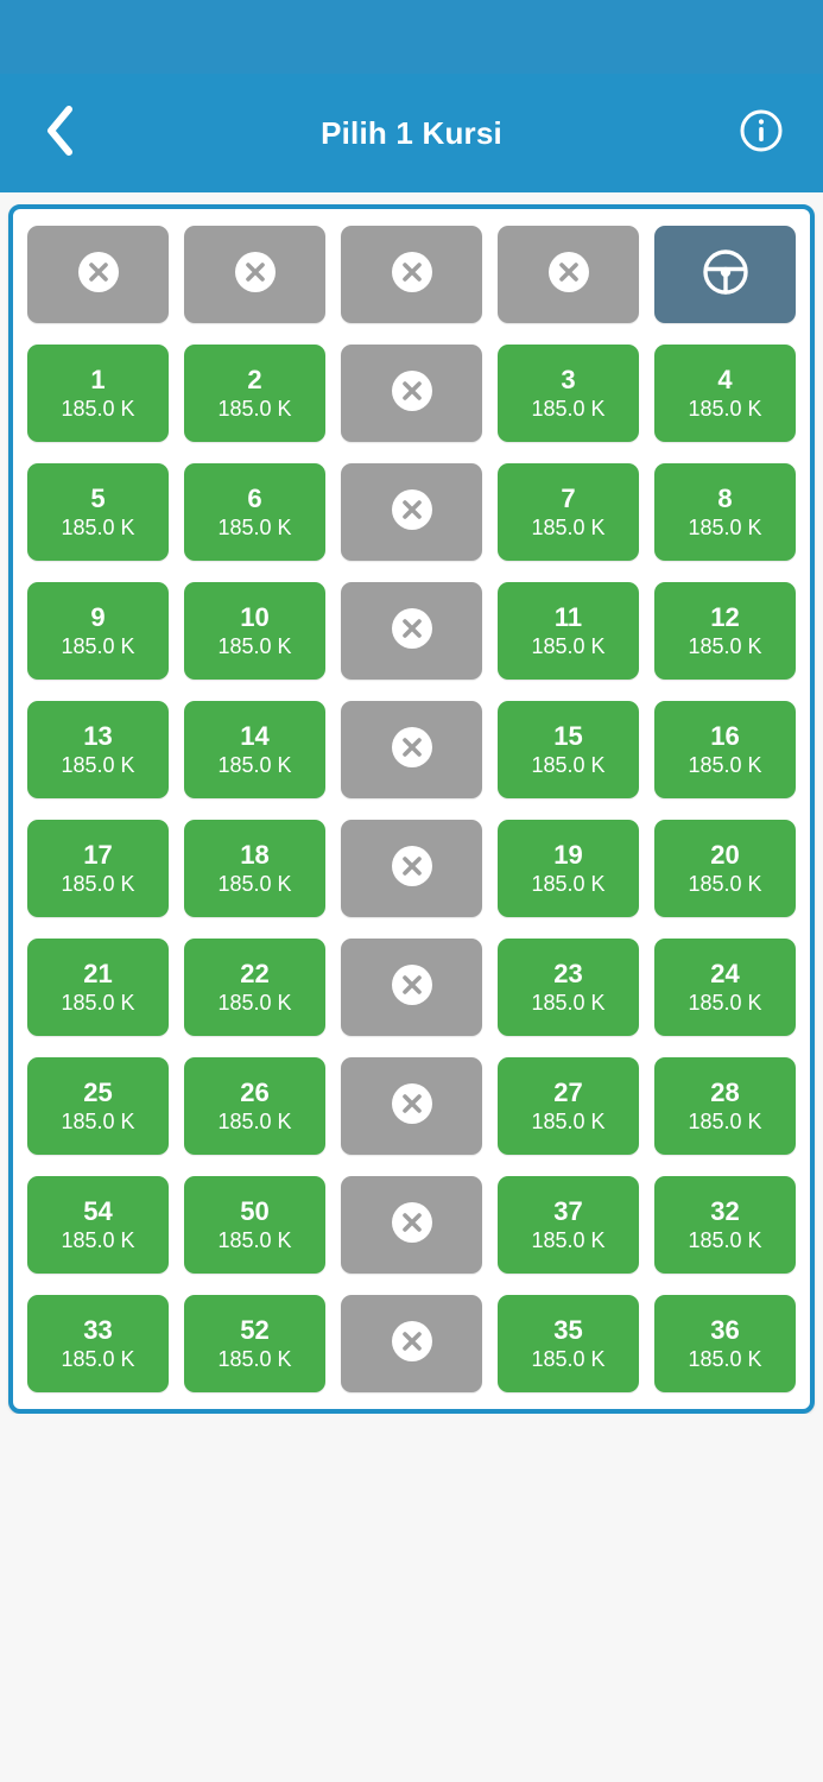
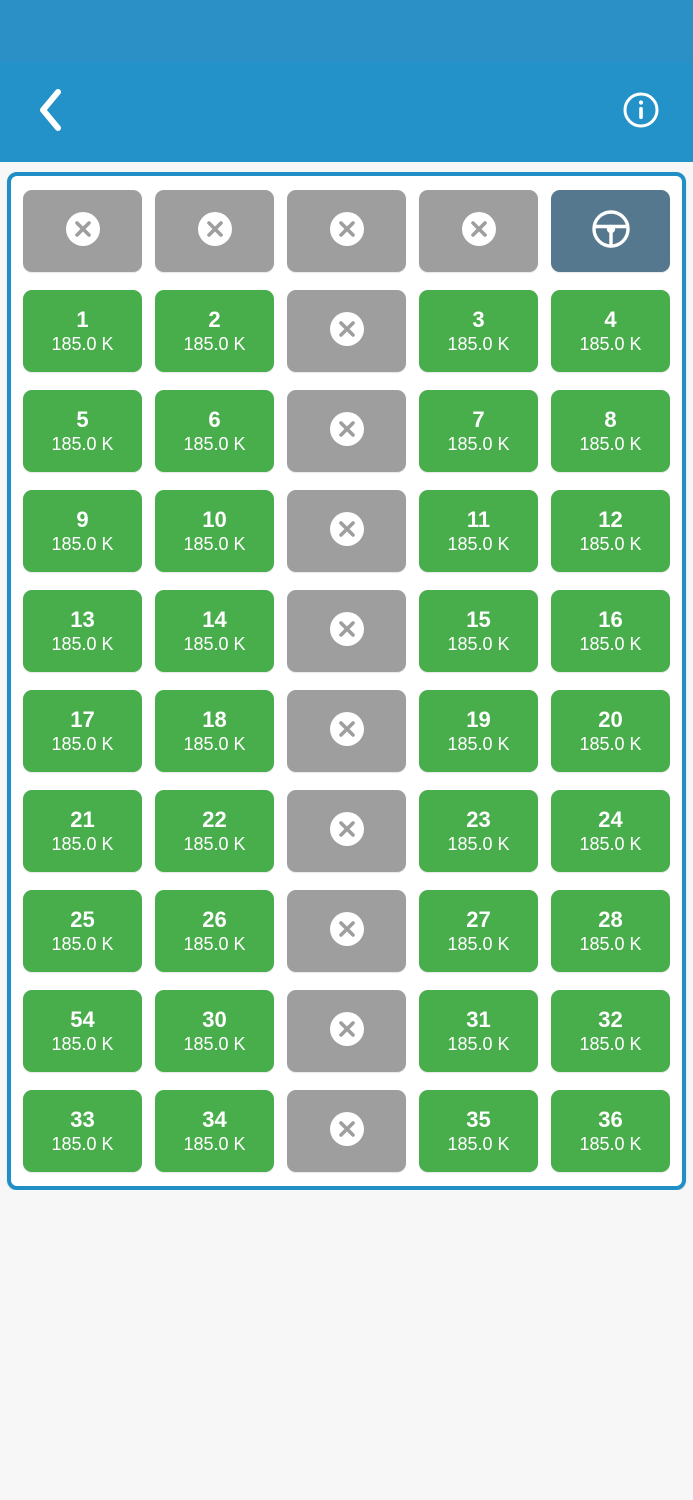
- Pilih 1 Kursi
  1
  185.0 K
  2
  185.0 K
  3
  185.0 K
  4
  185.0 K
  5
  185.0 K
  6
  185.0 K
  7
  185.0 K
  8
  185.0 K
  9
  185.0 K
  10
  185.0 K
  11
  185.0 K
  12
  185.0 K
  13
  185.0 K
  14
  185.0 K
  15
  185.0 K
  16
  185.0 K
  17
  185.0 K
  18
  185.0 K
  19
  185.0 K
  20
  185.0 K
  21
  185.0 K
  22
  185.0 K
  23
  185.0 K
  24
  185.0 K
  25
  185.0 K
  26
  185.0 K
  27
  185.0 K
  28
  185.0 K
  54
  185.0 K
- 50
+ 30
  185.0 K
- 37
+ 31
  185.0 K
  32
  185.0 K
  33
  185.0 K
- 52
+ 34
  185.0 K
  35
  185.0 K
  36
  185.0 K
